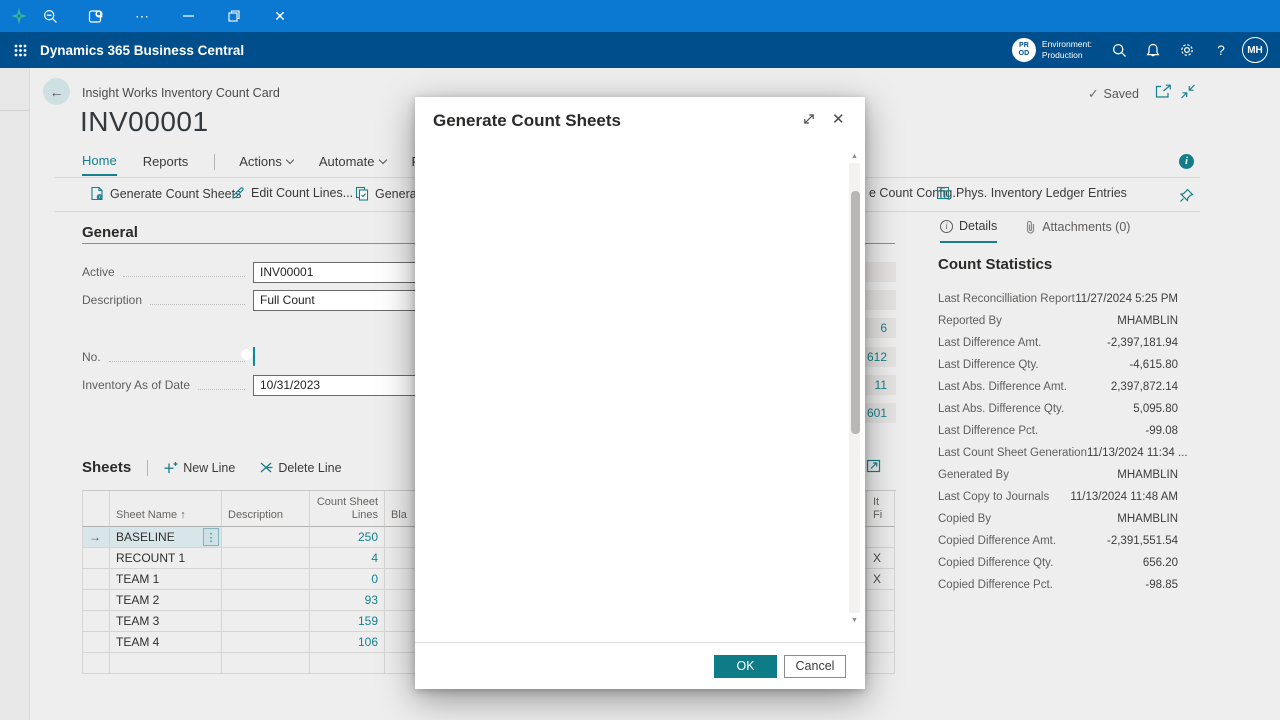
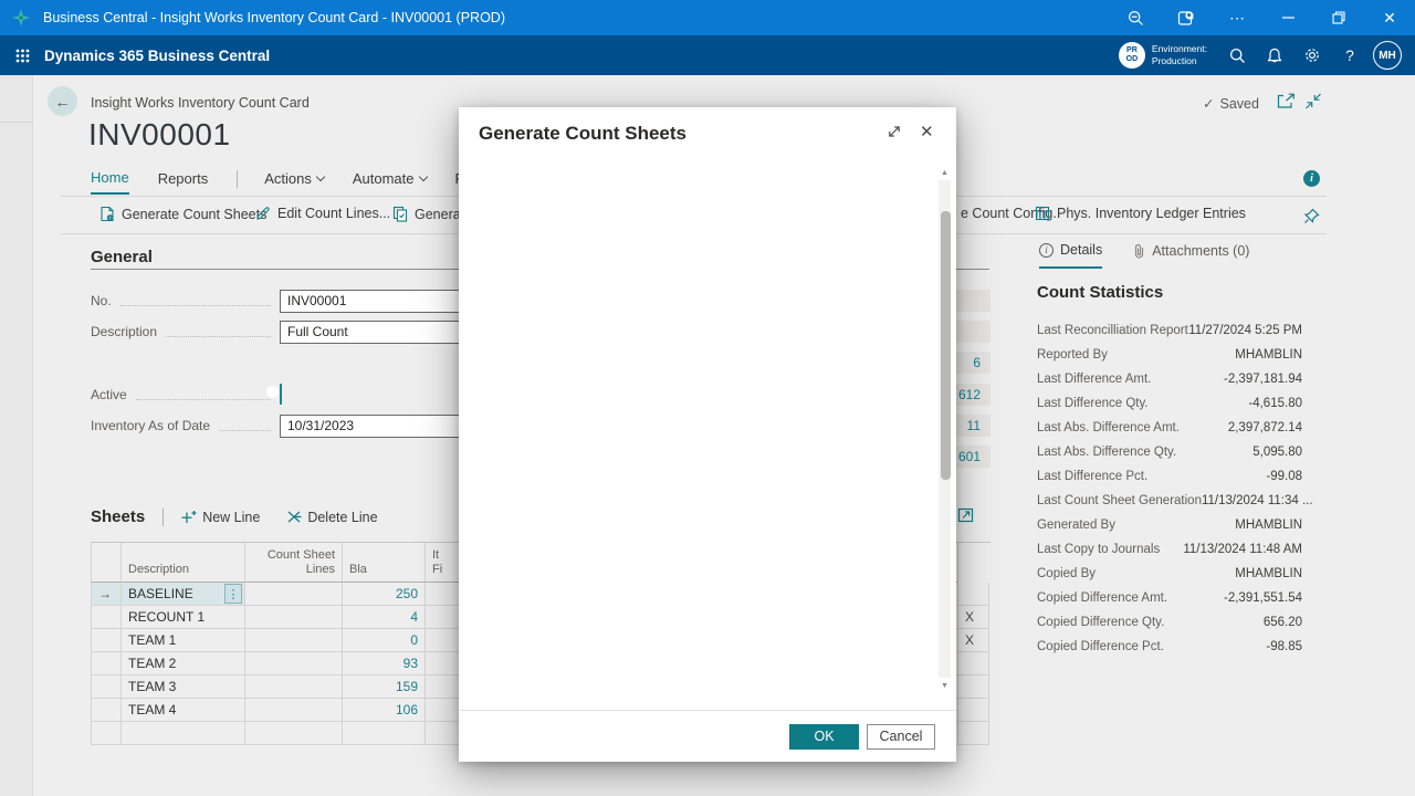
+ Business Central - Insight Works Inventory Count Card - INV00001 (PROD)
  ⋯
  ✕
  Dynamics 365 Business Central
  Environment:
  Production
  ?
  MH
  ←
  Insight Works Inventory Count Card
  ✓
  Saved
  INV00001
  Home
  Reports
  Actions
  Automate
  i
  Generate Count Sheets
  Edit Count Lines...
  Genera
  e Count Coni.
  Phys. Inventory Ledger Entries
  General
- Active
+ No.
  INV00001
  Description
  Full Count
- No.
+ Active
  Inventory As of Date
  10/31/2023
  6
  612
  11
  601
  Sheets
  New Line
  Delete Line
- Sheet Name ↑
  Description
  Count Sheet
  Lines
  Bla
  It
  Fi
  →
  BASELINE
  ⋮
  250
  RECOUNT 1
  4
  X
  TEAM 1
  0
  X
  TEAM 2
  93
  TEAM 3
  159
  TEAM 4
  106
  i
  Details
  Attachments (0)
  Count Statistics
  Last Reconcilliation Report
  11/27/2024 5:25 PM
  Reported By
  MHAMBLIN
  Last Difference Amt.
  -2,397,181.94
  Last Difference Qty.
  -4,615.80
  Last Abs. Difference Amt.
  2,397,872.14
  Last Abs. Difference Qty.
  5,095.80
  Last Difference Pct.
  -99.08
  Last Count Sheet Generation
  11/13/2024 11:34 ...
  Generated By
  MHAMBLIN
  Last Copy to Journals
  11/13/2024 11:48 AM
  Copied By
  MHAMBLIN
  Copied Difference Amt.
  -2,391,551.54
  Copied Difference Qty.
  656.20
  Copied Difference Pct.
  -98.85
  Generate Count Sheets
  ✕
  OK
  Cancel
